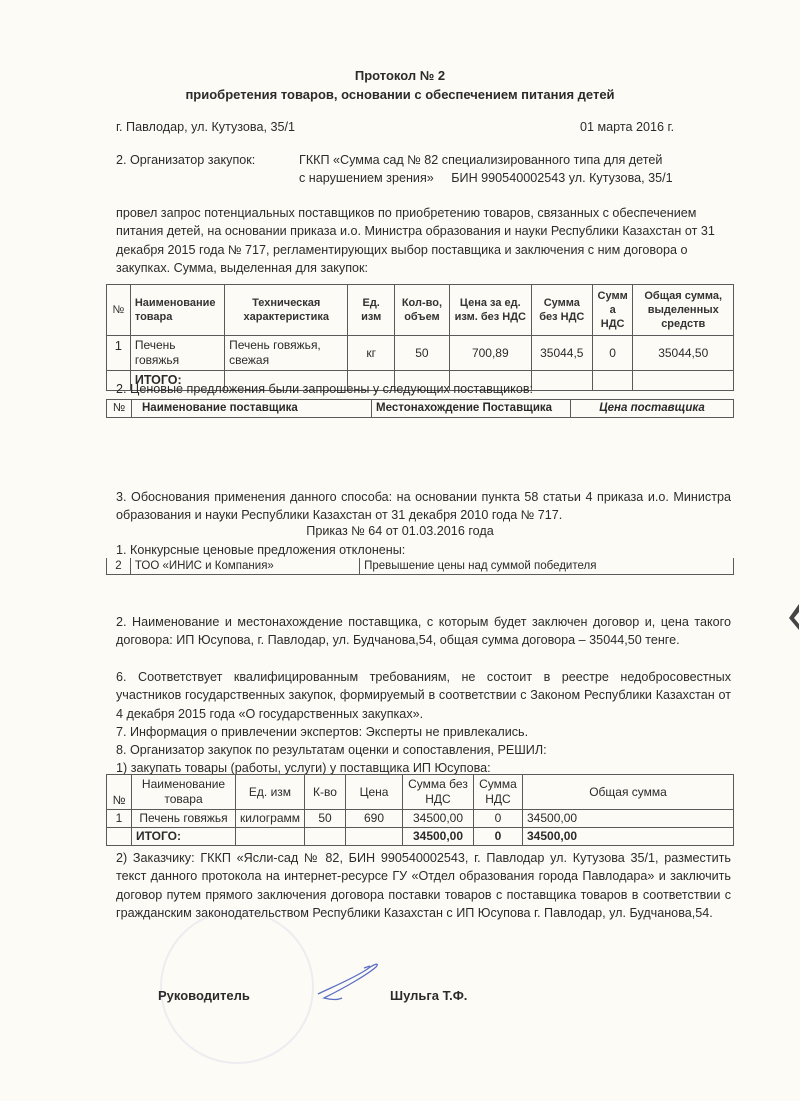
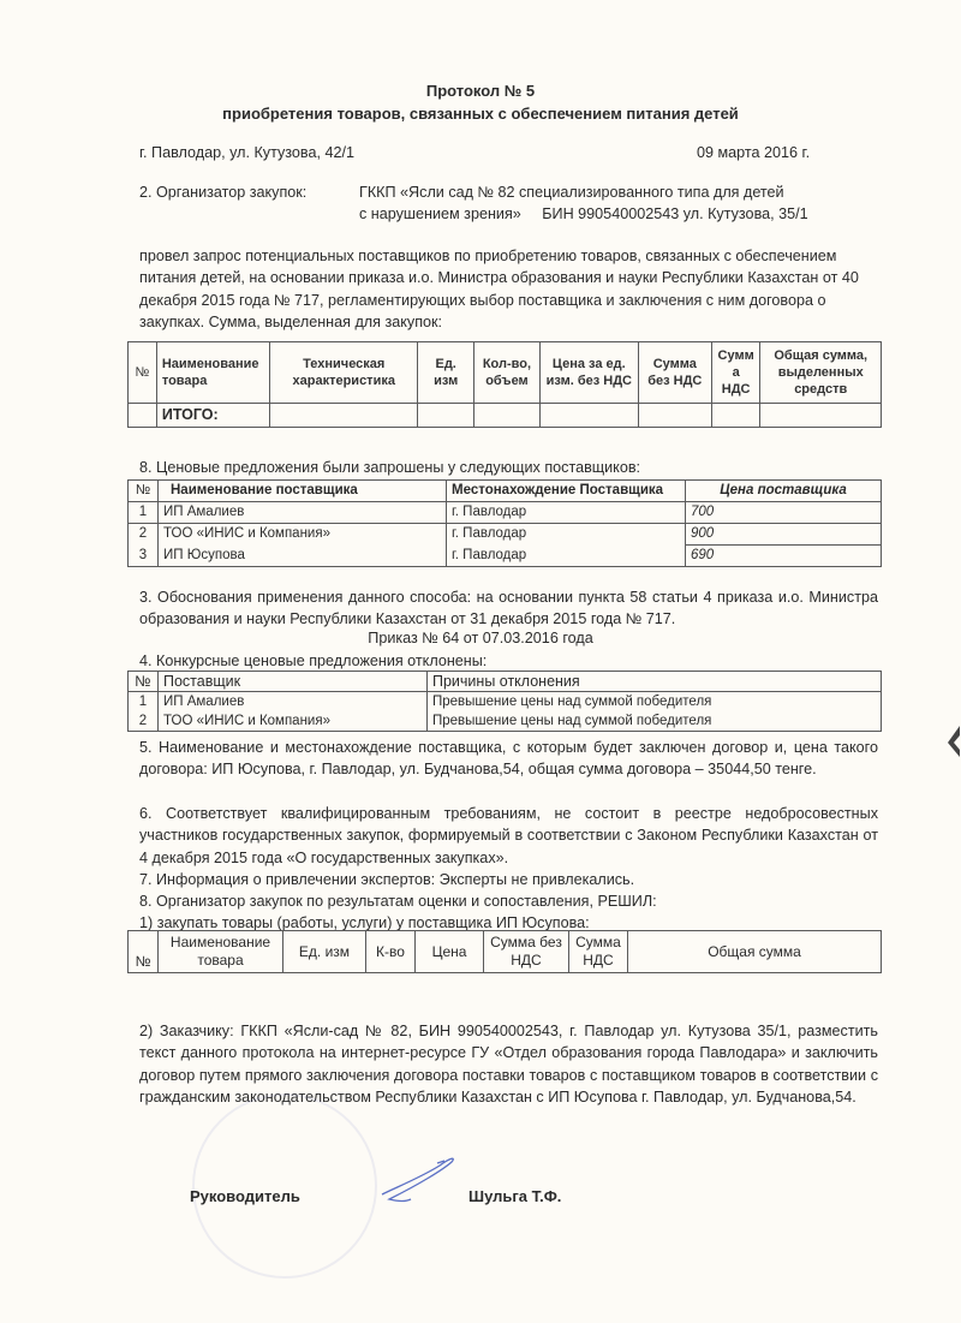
- Протокол № 2
+ Протокол № 5
- приобретения товаров, основании с обеспечением питания детей
+ приобретения товаров, связанных с обеспечением питания детей
- г. Павлодар, ул. Кутузова, 35/1
+ г. Павлодар, ул. Кутузова, 42/1
- 01 марта 2016 г.
+ 09 марта 2016 г.
  2. Организатор закупок:
- ГККП «Сумма сад № 82 специализированного типа для детей
+ ГККП «Ясли сад № 82 специализированного типа для детей
  с нарушением зрения» БИН 990540002543 ул. Кутузова, 35/1
- провел запрос потенциальных поставщиков по приобретению товаров, связанных с обеспечением питания детей, на основании приказа и.о. Министра образования и науки Республики Казахстан от 31 декабря 2015 года № 717, регламентирующих выбор поставщика и заключения с ним договора о закупках. Сумма, выделенная для закупок:
+ провел запрос потенциальных поставщиков по приобретению товаров, связанных с обеспечением питания детей, на основании приказа и.о. Министра образования и науки Республики Казахстан от 40 декабря 2015 года № 717, регламентирующих выбор поставщика и заключения с ним договора о закупках. Сумма, выделенная для закупок:
  №	Наименование товара	Техническая характеристика	Ед. изм	Кол-во, объем	Цена за ед. изм. без НДС	Сумма без НДС	Сумм а НДС	Общая сумма, выделенных средств
- 1	Печень говяжья	Печень говяжья, свежая	кг	50	700,89	35044,5	0	35044,50
  	ИТОГО:
- 2. Ценовые предложения были запрошены у следующих поставщиков:
+ 8. Ценовые предложения были запрошены у следующих поставщиков:
  №	Наименование поставщика	Местонахождение Поставщика	Цена поставщика
+ 1	ИП Амалиев	г. Павлодар	700
+ 2	ТОО «ИНИС и Компания»	г. Павлодар	900
+ 3	ИП Юсупова	г. Павлодар	690
- 3. Обоснования применения данного способа: на основании пункта 58 статьи 4 приказа и.о. Министра образования и науки Республики Казахстан от 31 декабря 2010 года № 717.
+ 3. Обоснования применения данного способа: на основании пункта 58 статьи 4 приказа и.о. Министра образования и науки Республики Казахстан от 31 декабря 2015 года № 717.
- Приказ № 64 от 01.03.2016 года
+ Приказ № 64 от 07.03.2016 года
- 1. Конкурсные ценовые предложения отклонены:
+ 4. Конкурсные ценовые предложения отклонены:
+ №	Поставщик	Причины отклонения
+ 1	ИП Амалиев	Превышение цены над суммой победителя
  2	ТОО «ИНИС и Компания»	Превышение цены над суммой победителя
- 2. Наименование и местонахождение поставщика, с которым будет заключен договор и, цена такого договора: ИП Юсупова, г. Павлодар, ул. Будчанова,54, общая сумма договора – 35044,50 тенге.
+ 5. Наименование и местонахождение поставщика, с которым будет заключен договор и, цена такого договора: ИП Юсупова, г. Павлодар, ул. Будчанова,54, общая сумма договора – 35044,50 тенге.
  6. Соответствует квалифицированным требованиям, не состоит в реестре недобросовестных участников государственных закупок, формируемый в соответствии с Законом Республики Казахстан от 4 декабря 2015 года «О государственных закупках».
  7. Информация о привлечении экспертов: Эксперты не привлекались.
  8. Организатор закупок по результатам оценки и сопоставления, РЕШИЛ:
  1) закупать товары (работы, услуги) у поставщика ИП Юсупова:
  №	Наименование товара	Ед. изм	К-во	Цена	Сумма без НДС	Сумма НДС	Общая сумма
- 1	Печень говяжья	килограмм	50	690	34500,00	0	34500,00
- 	ИТОГО:				34500,00	0	34500,00
- 2) Заказчику: ГККП «Ясли-сад № 82, БИН 990540002543, г. Павлодар ул. Кутузова 35/1, разместить текст данного протокола на интернет-ресурсе ГУ «Отдел образования города Павлодара» и заключить договор путем прямого заключения договора поставки товаров с поставщика товаров в соответствии с гражданским законодательством Республики Казахстан с ИП Юсупова г. Павлодар, ул. Будчанова,54.
+ 2) Заказчику: ГККП «Ясли-сад № 82, БИН 990540002543, г. Павлодар ул. Кутузова 35/1, разместить текст данного протокола на интернет-ресурсе ГУ «Отдел образования города Павлодара» и заключить договор путем прямого заключения договора поставки товаров с поставщиком товаров в соответствии с гражданским законодательством Республики Казахстан с ИП Юсупова г. Павлодар, ул. Будчанова,54.
  Руководитель
  Шульга Т.Ф.
